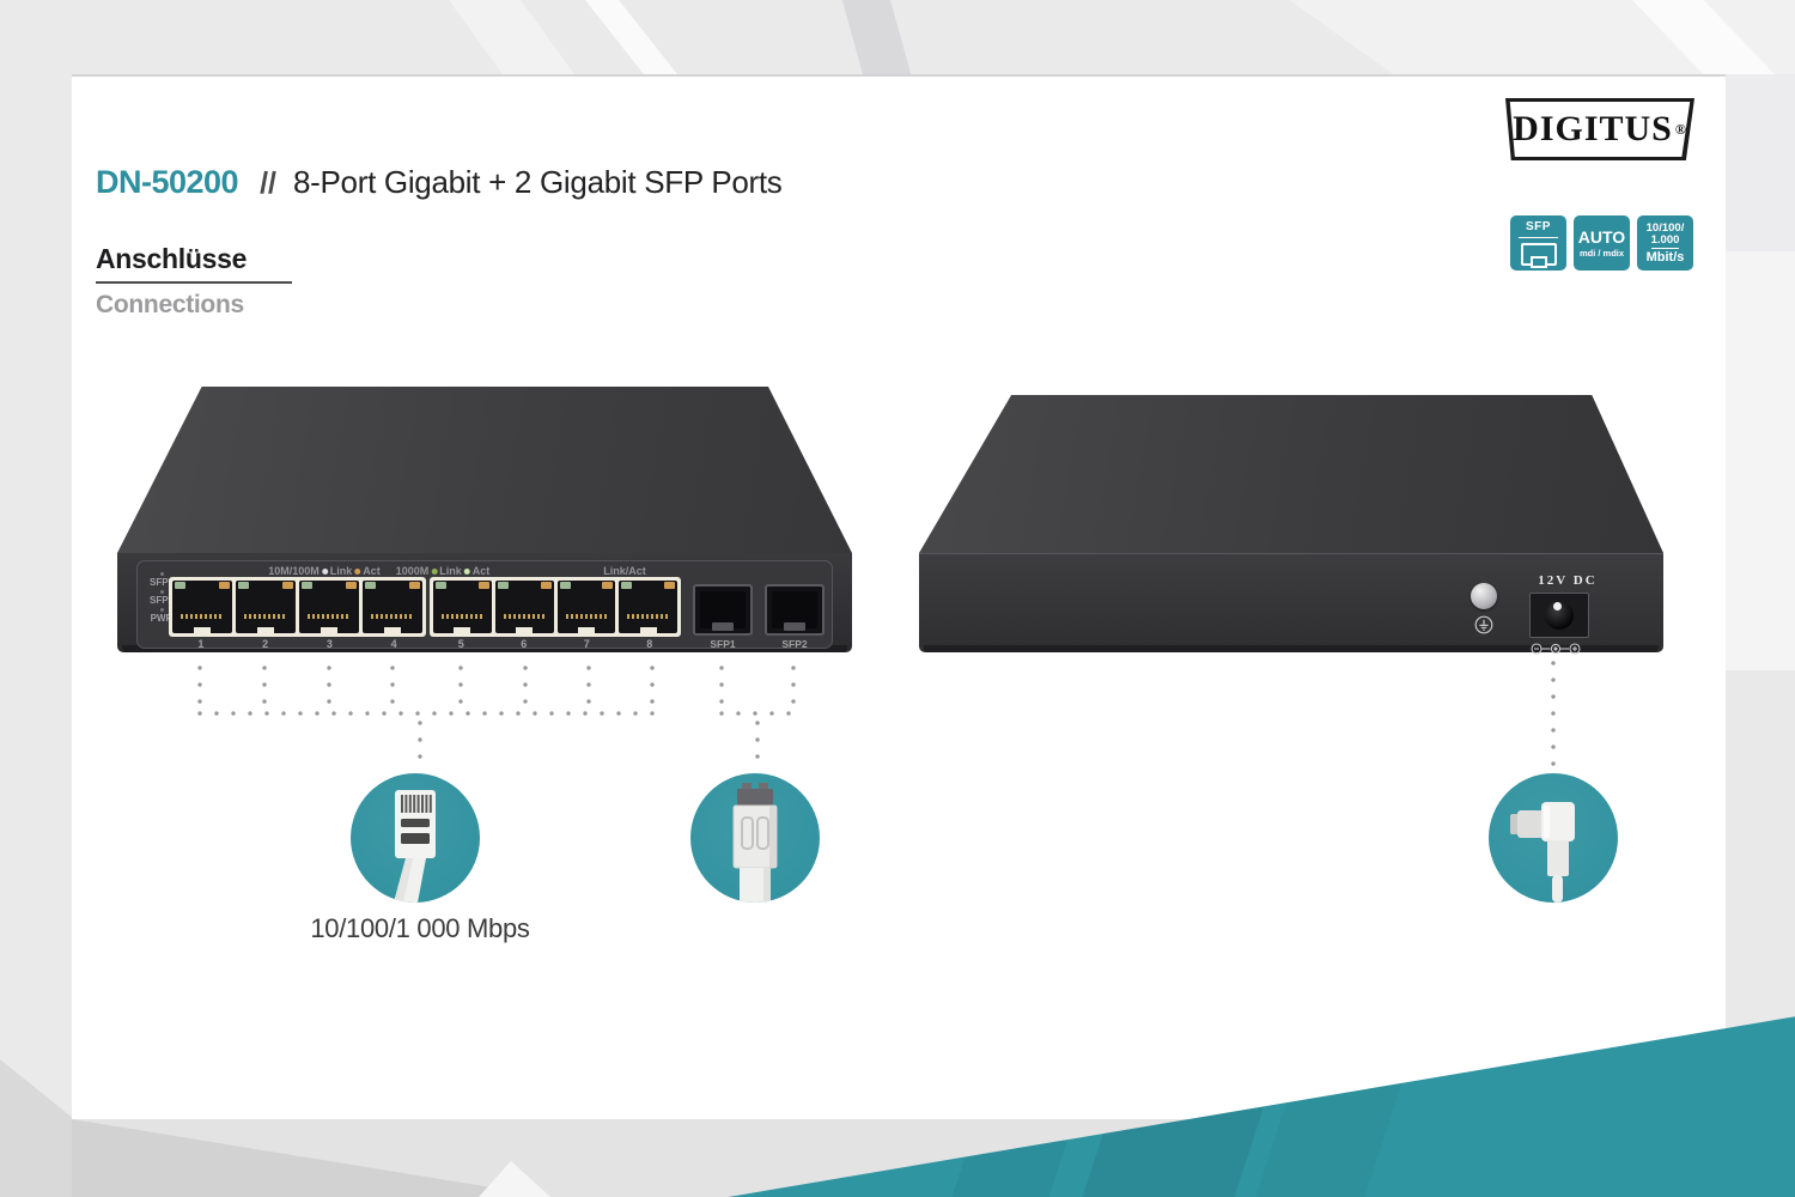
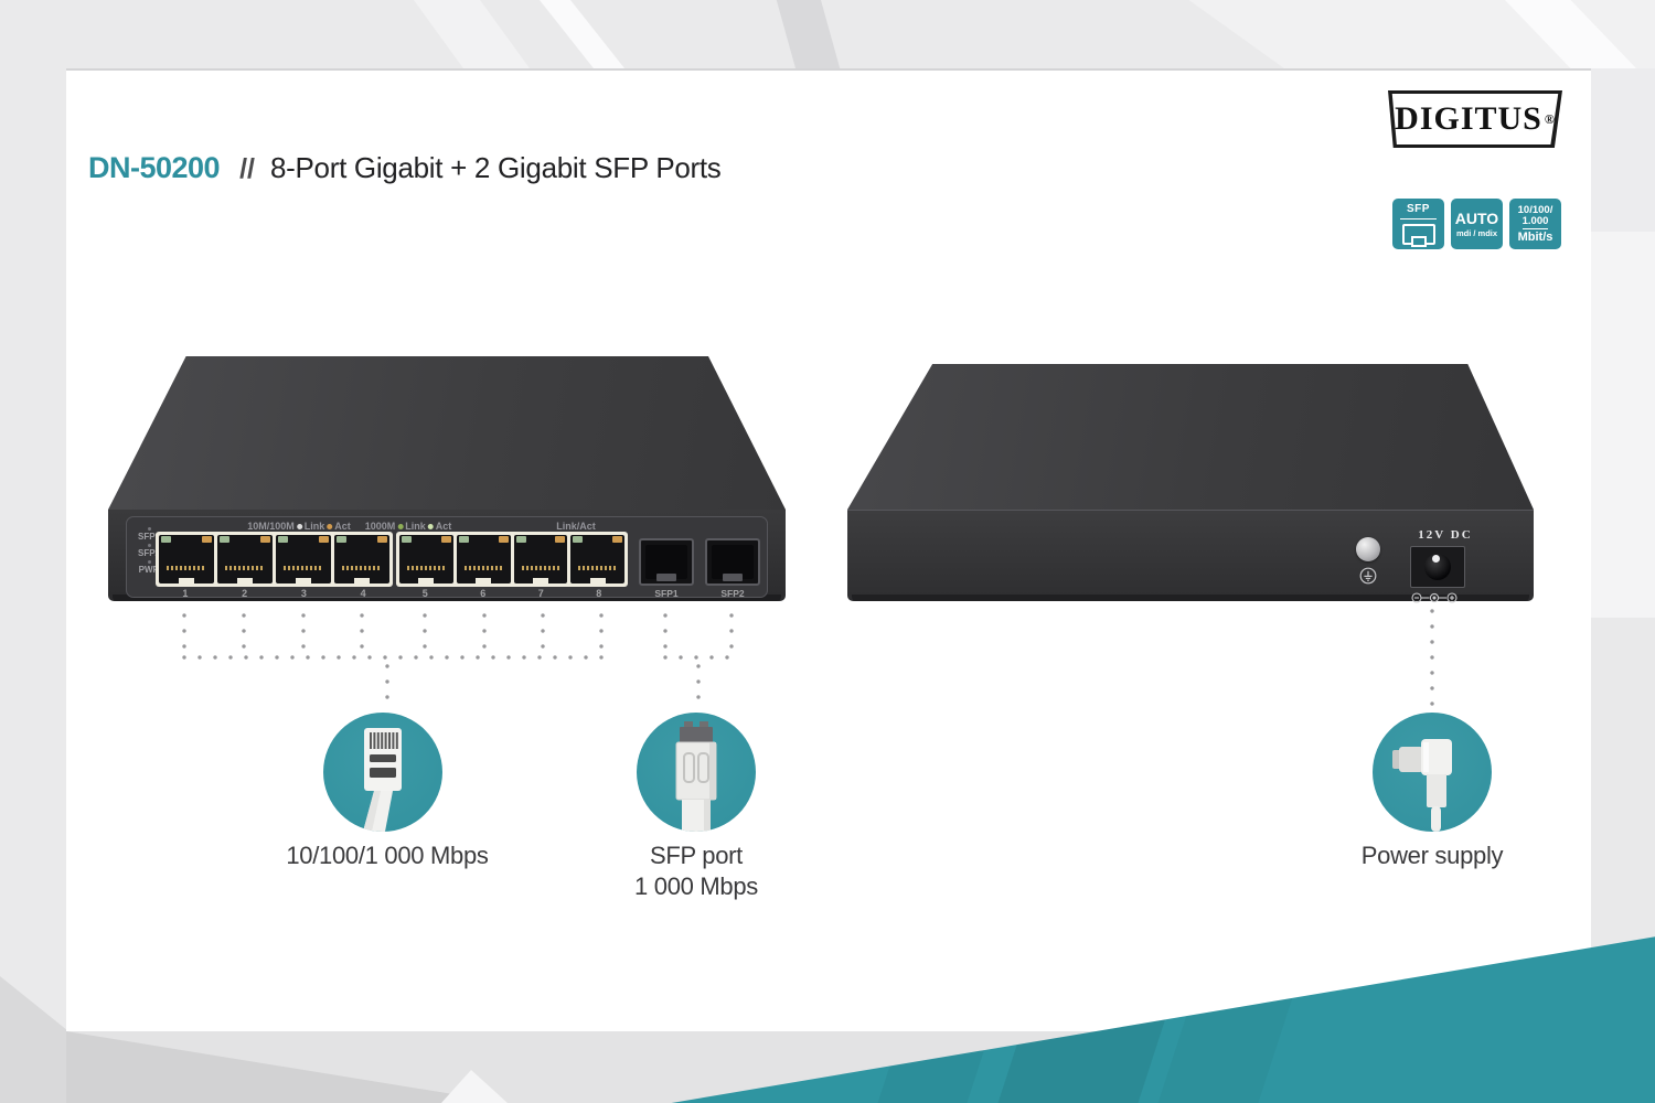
  DIGITUS
  ®
  DN-50200 // 8-Port Gigabit + 2 Gigabit SFP Ports
- Anschlüsse
- Connections
  SFP
  AUTO
  mdi / mdix
  10/100/
  1.000
  Mbit/s
  SFP
  SFP
  10M/100M Link Act
  1000M Link Act
  Link/Act
  1
  2
  3
  4
  5
  6
  7
  8
  SFP1
  SFP2
  12V DC
  10/100/1 000 Mbps
+ SFP port
+ 1 000 Mbps
+ Power supply
